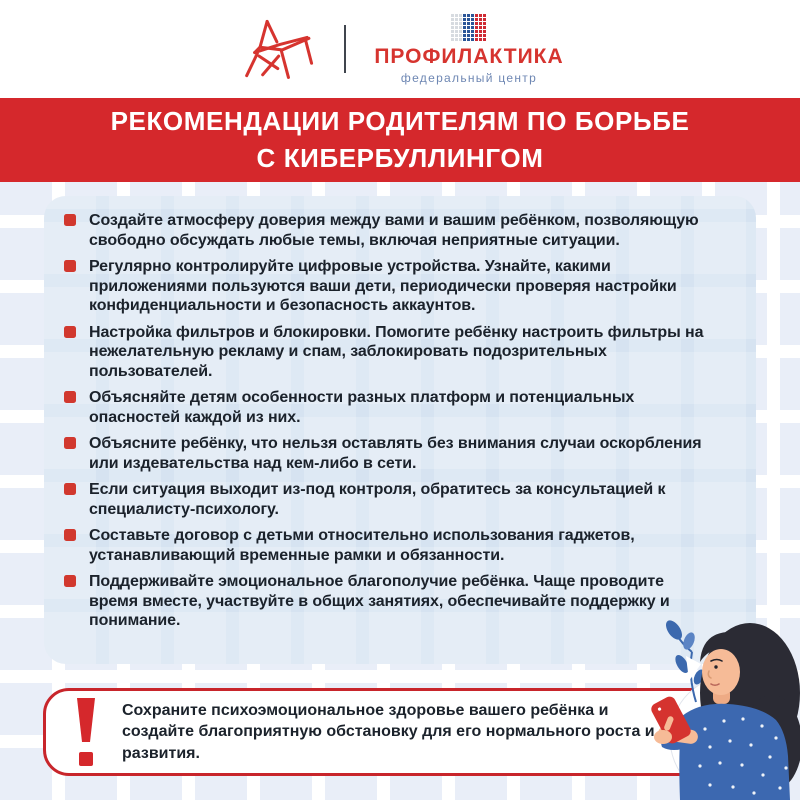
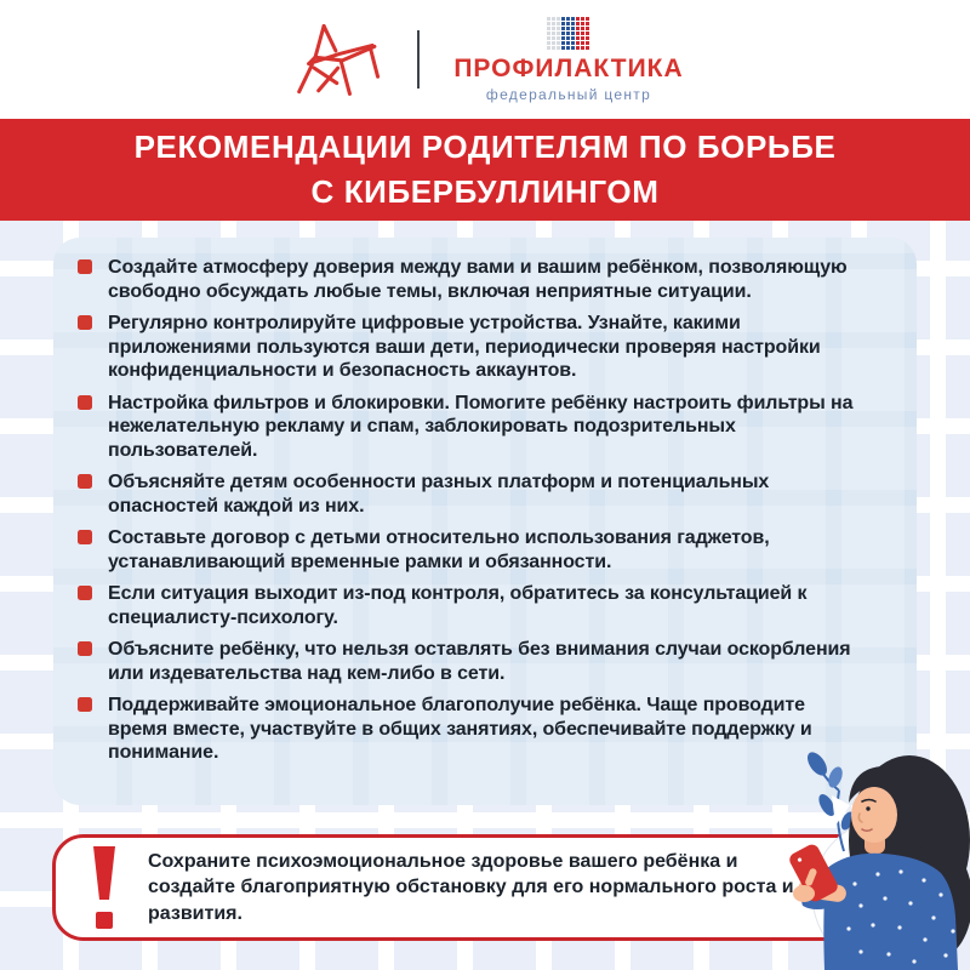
  ПРОФИЛАКТИКА
  федеральный центр
  РЕКОМЕНДАЦИИ РОДИТЕЛЯМ ПО БОРЬБЕ
  С КИБЕРБУЛЛИНГОМ
  Создайте атмосферу доверия между вами и вашим ребёнком, позволяющую свободно обсуждать любые темы, включая неприятные ситуации.
  Регулярно контролируйте цифровые устройства. Узнайте, какими приложениями пользуются ваши дети, периодически проверяя настройки конфиденциальности и безопасность аккаунтов.
  Настройка фильтров и блокировки. Помогите ребёнку настроить фильтры на нежелательную рекламу и спам, заблокировать подозрительных пользователей.
  Объясняйте детям особенности разных платформ и потенциальных опасностей каждой из них.
- Объясните ребёнку, что нельзя оставлять без внимания случаи оскорбления или издевательства над кем-либо в сети.
+ Составьте договор с детьми относительно использования гаджетов, устанавливающий временные рамки и обязанности.
  Если ситуация выходит из-под контроля, обратитесь за консультацией к специалисту-психологу.
- Составьте договор с детьми относительно использования гаджетов, устанавливающий временные рамки и обязанности.
+ Объясните ребёнку, что нельзя оставлять без внимания случаи оскорбления или издевательства над кем-либо в сети.
  Поддерживайте эмоциональное благополучие ребёнка. Чаще проводите время вместе, участвуйте в общих занятиях, обеспечивайте поддержку и понимание.
  Сохраните психоэмоциональное здоровье вашего ребёнка и создайте благоприятную обстановку для его нормального роста и развития.
